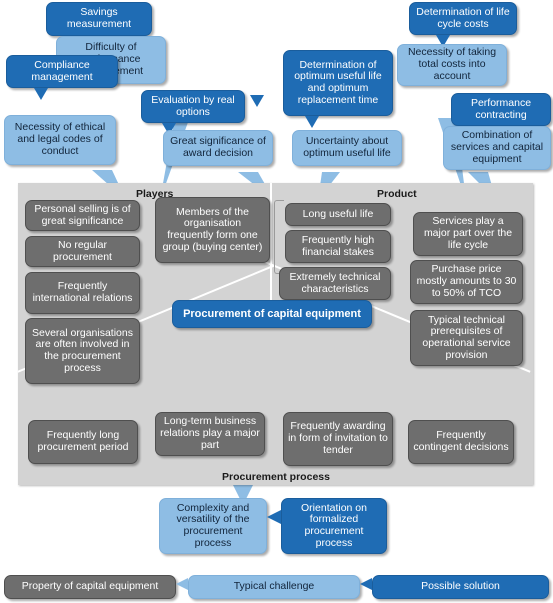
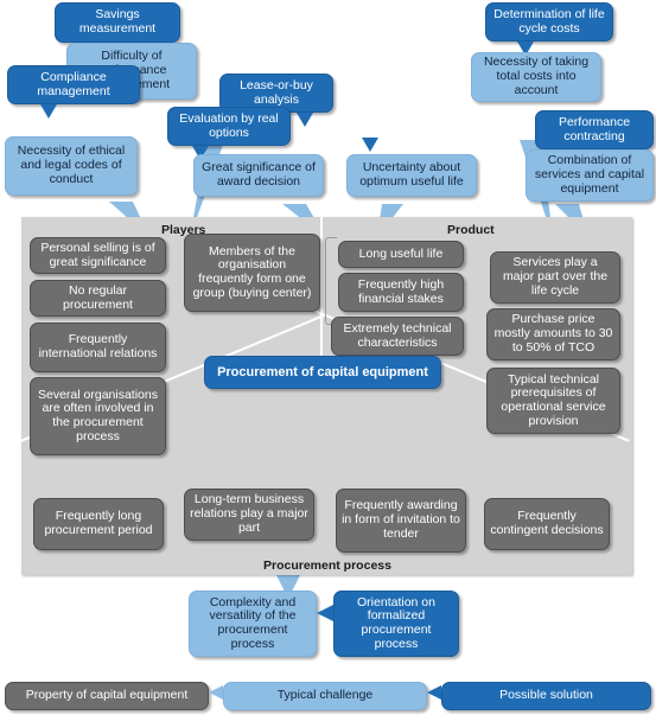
  Players
  Product
  Procurement process
  Savings measurement
  Compliance management
  Necessity of ethical and legal codes of conduct
+ Lease-or-buy analysis
  Evaluation by real options
  Great significance of award decision
- Determination of optimum useful life and optimum replacement time
  Uncertainty about optimum useful life
  Determination of life cycle costs
  Necessity of taking total costs into account
  Performance contracting
  Combination of services and capital equipment
  Personal selling is of great significance
  No regular procurement
  Frequently international relations
  Several organisations are often involved in the procurement process
  Members of the organisation frequently form one group (buying center)
  Long useful life
  Frequently high financial stakes
  Extremely technical characteristics
  Services play a major part over the life cycle
  Purchase price mostly amounts to 30 to 50% of TCO
  Typical technical prerequisites of operational service provision
  Procurement of capital equipment
  Frequently long procurement period
  Long-term business relations play a major part
  Frequently awarding in form of invitation to tender
  Frequently contingent decisions
  Complexity and versatility of the procurement process
  Orientation on formalized procurement process
  Property of capital equipment
  Typical challenge
  Possible solution
